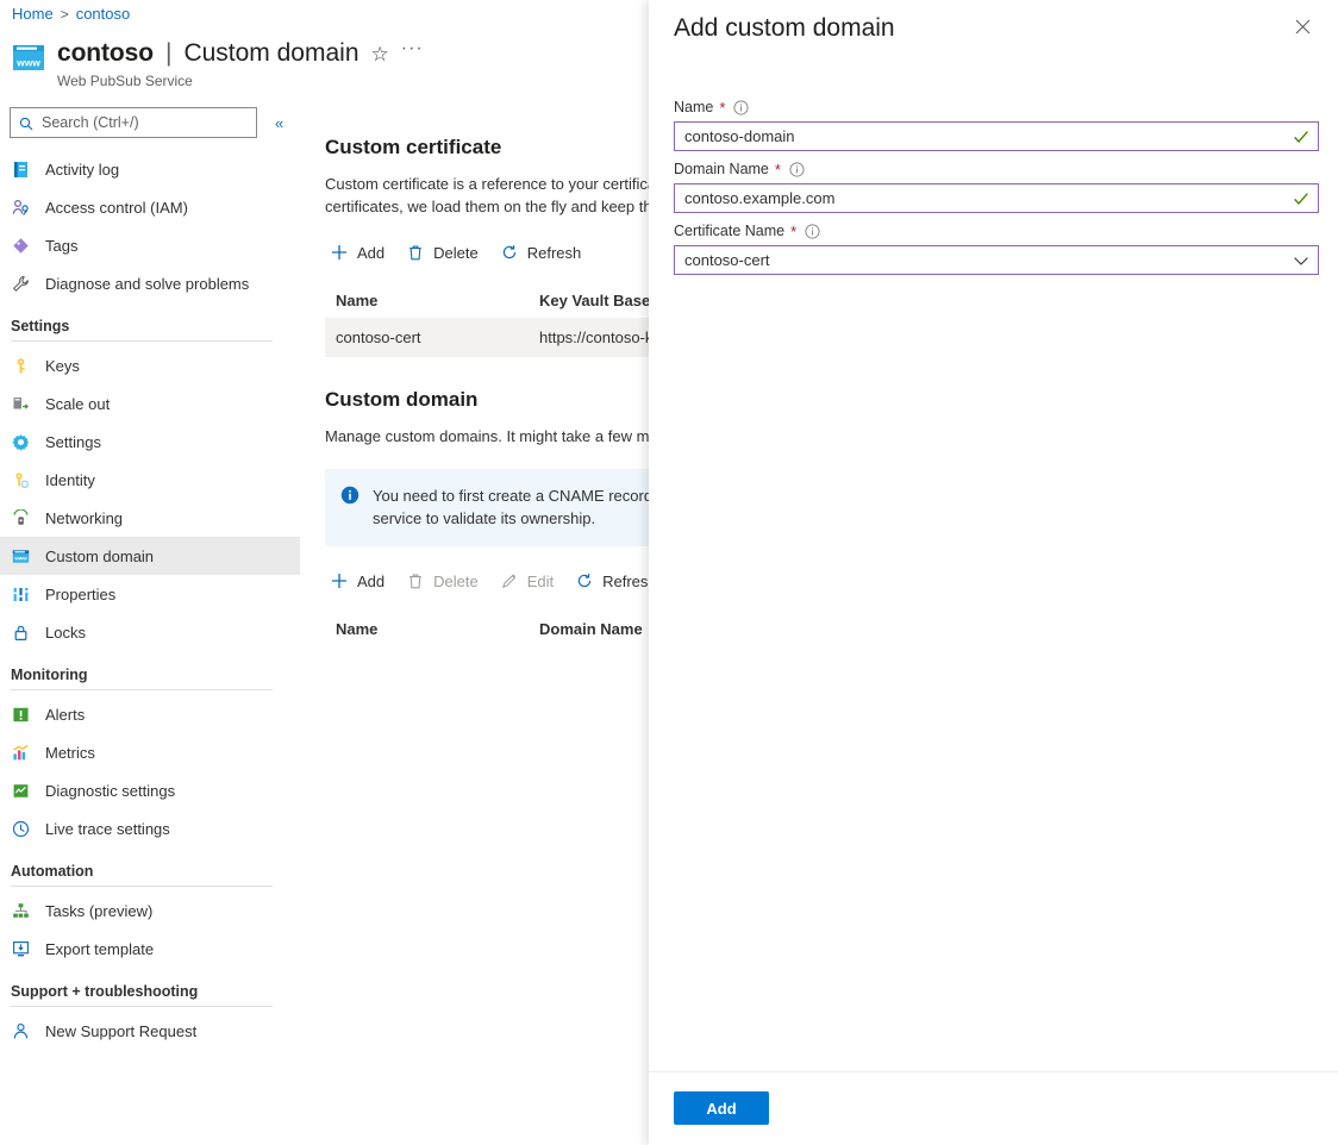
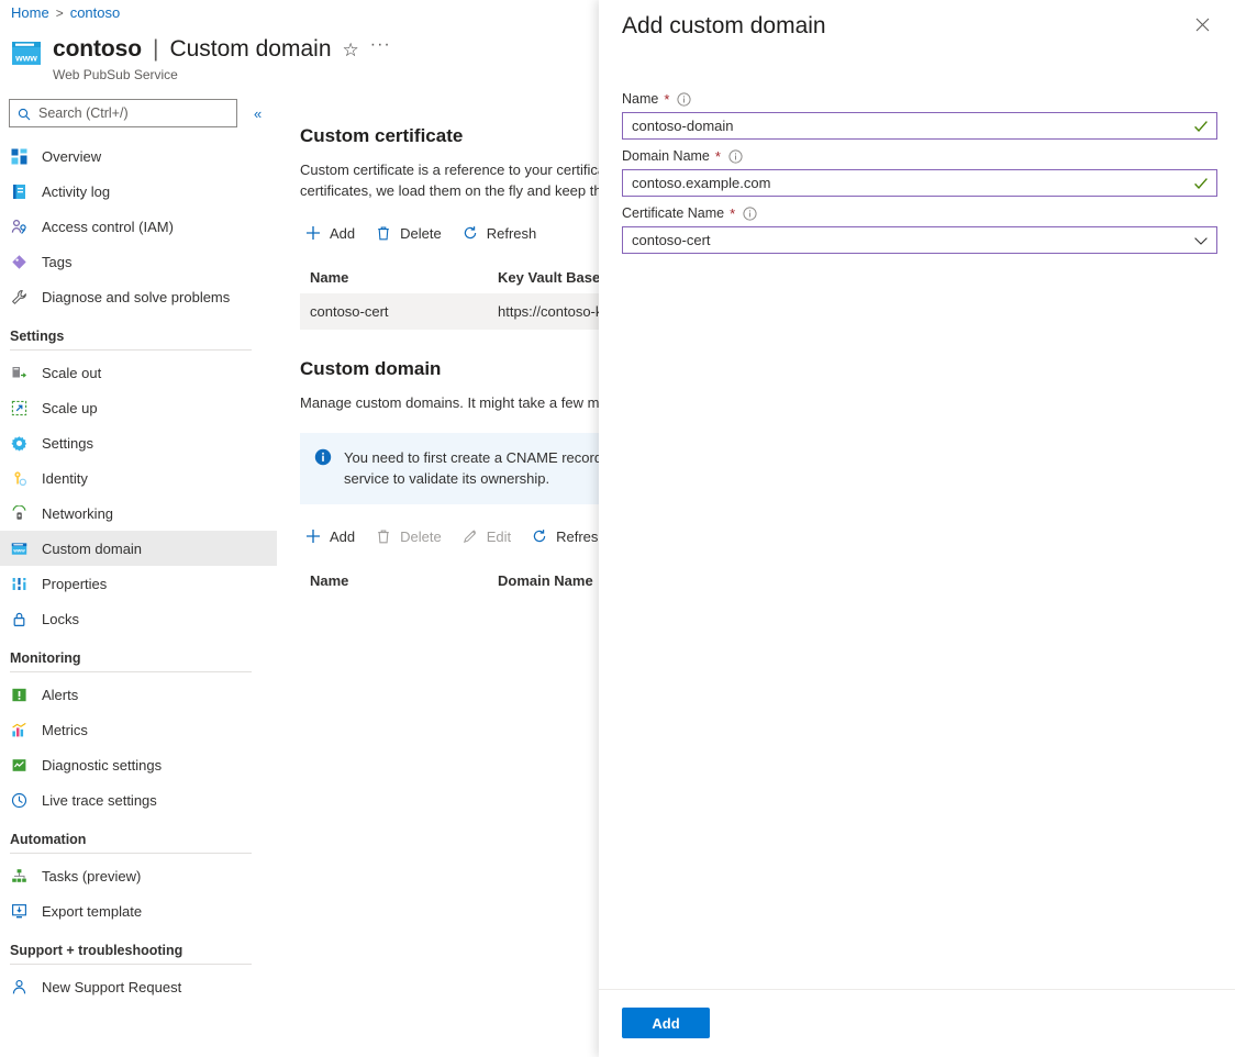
  Home
  >
  contoso
  www
  contoso
  |
  Custom domain
  ☆
  ···
  Web PubSub Service
  Search (Ctrl+/)
  «
+ Overview
  Activity log
  Access control (IAM)
  Tags
  Diagnose and solve problems
  Settings
- Keys
  Scale out
+ Scale up
  Settings
  Identity
  Networking
  Custom domain
  Properties
  Locks
  Monitoring
  Alerts
  Metrics
  Diagnostic settings
  Live trace settings
  Automation
  Tasks (preview)
  Export template
  Support + troubleshooting
  New Support Request
  Custom certificate
  Add
  Delete
  Refresh
  Name
  Key Vault Base
  contoso-cert
  Custom domain
  Add
  Delete
  Edit
  Refres
  Name
  Domain Name
  Add custom domain
  Name
  *
  contoso-domain
  Domain Name
  *
  contoso.example.com
  Certificate Name
  *
  contoso-cert
  Add
